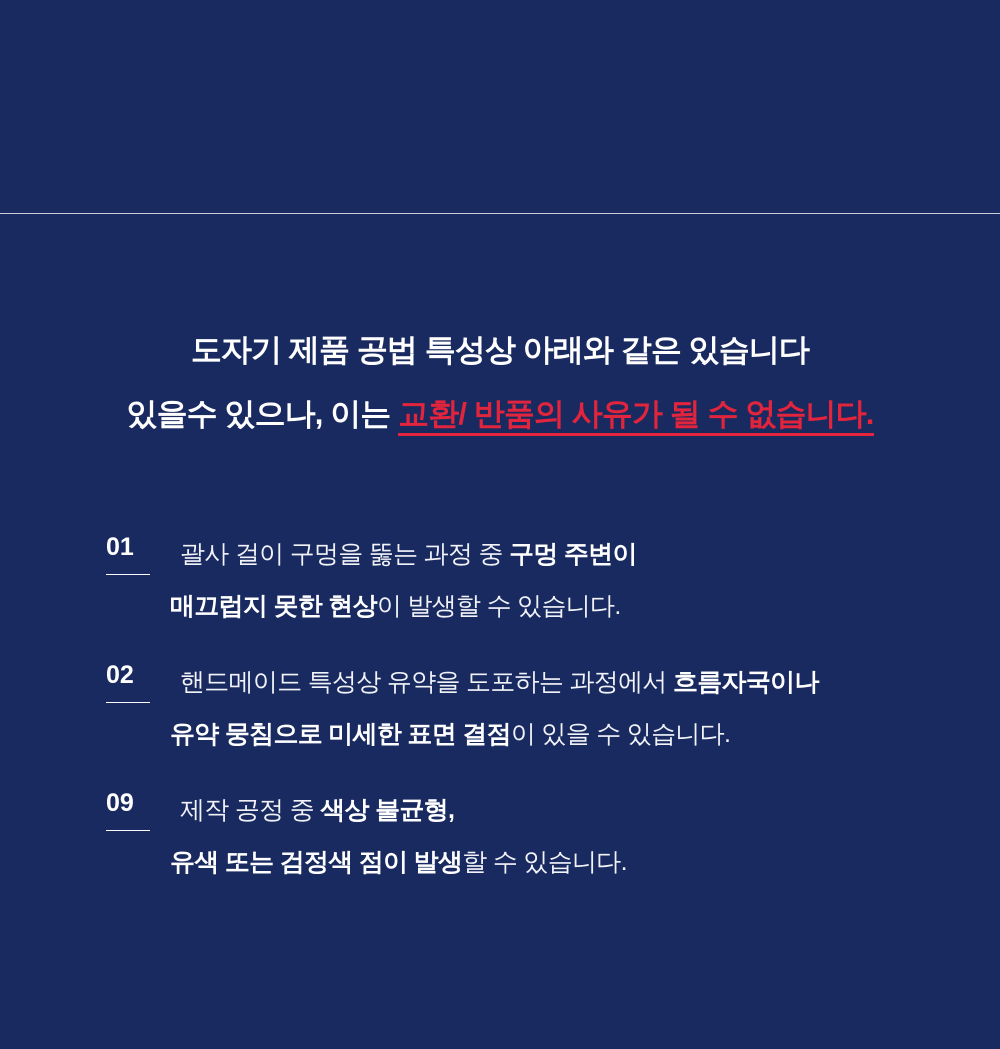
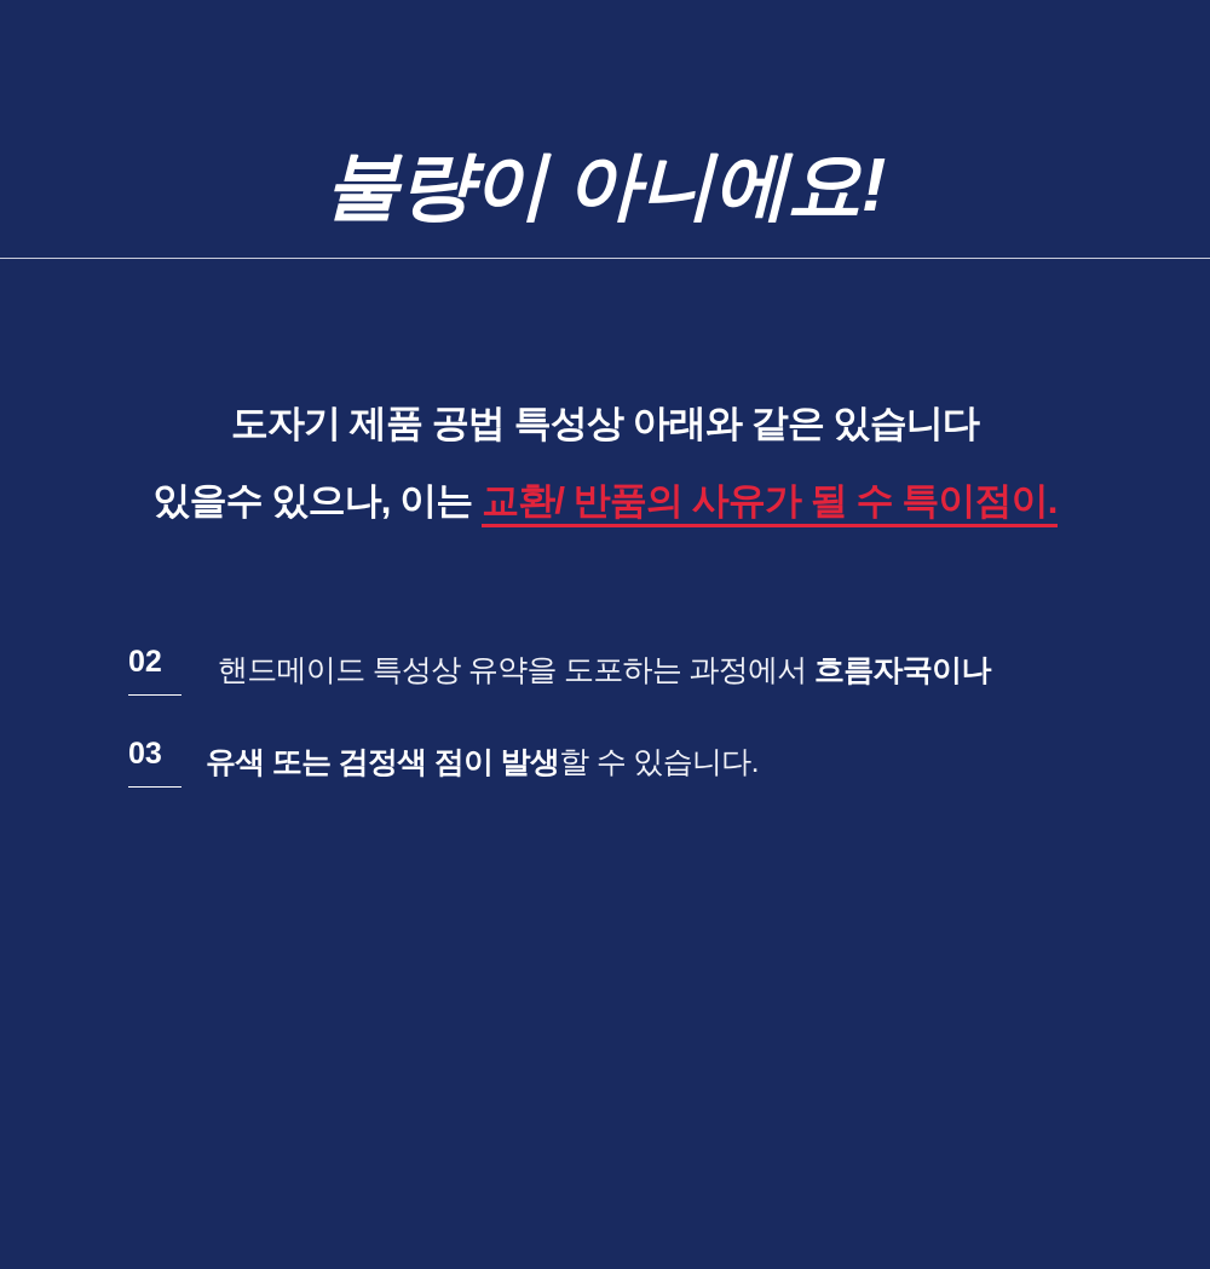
+ 불량이 아니에요!
  도자기 제품 공법 특성상 아래와 같은 있습니다
- 있을수 있으나, 이는 교환/ 반품의 사유가 될 수 없습니다.
+ 있을수 있으나, 이는 교환/ 반품의 사유가 될 수 특이점이.
- 01
- 괄사 걸이 구멍을 뚫는 과정 중 구멍 주변이
- 매끄럽지 못한 현상이 발생할 수 있습니다.
  02
  핸드메이드 특성상 유약을 도포하는 과정에서 흐름자국이나
- 유약 뭉침으로 미세한 표면 결점이 있을 수 있습니다.
- 09
+ 03
- 제작 공정 중 색상 불균형,
  유색 또는 검정색 점이 발생할 수 있습니다.
